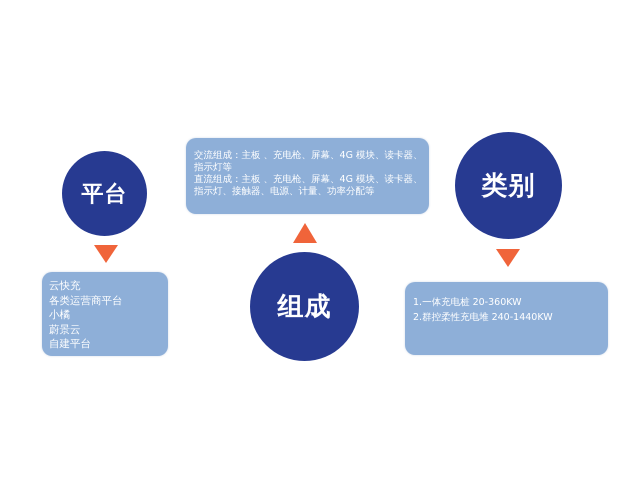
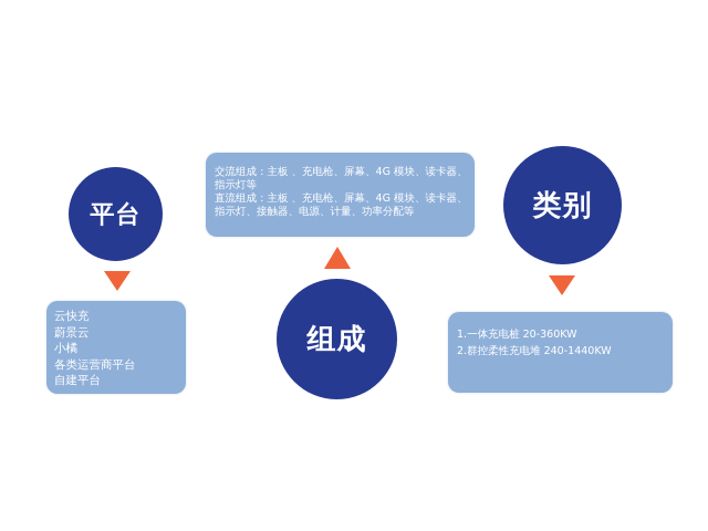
  交流组成：主板 、充电枪、屏幕、4G 模块、读卡器、
  指示灯等
  直流组成：主板 、充电枪、屏幕、4G 模块、读卡器、
  指示灯、接触器、电源、计量、功率分配等
  平台
  云快充
- 各类运营商平台
+ 蔚景云
  小橘
- 蔚景云
+ 各类运营商平台
  自建平台
  组成
  类别
  1.一体充电桩 20-360KW
  2.群控柔性充电堆 240-1440KW
